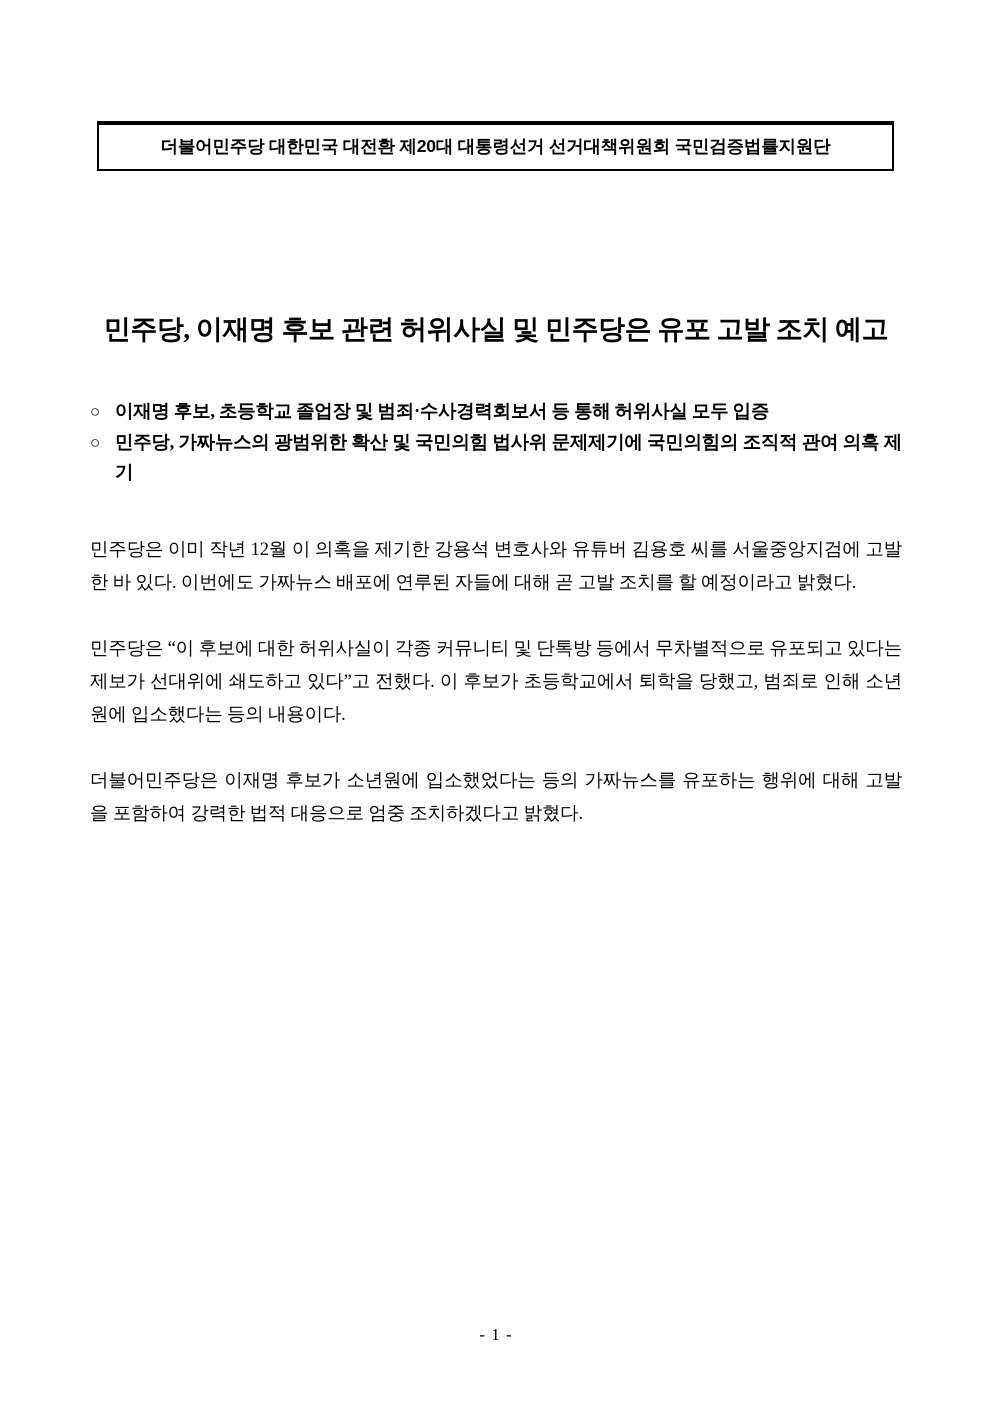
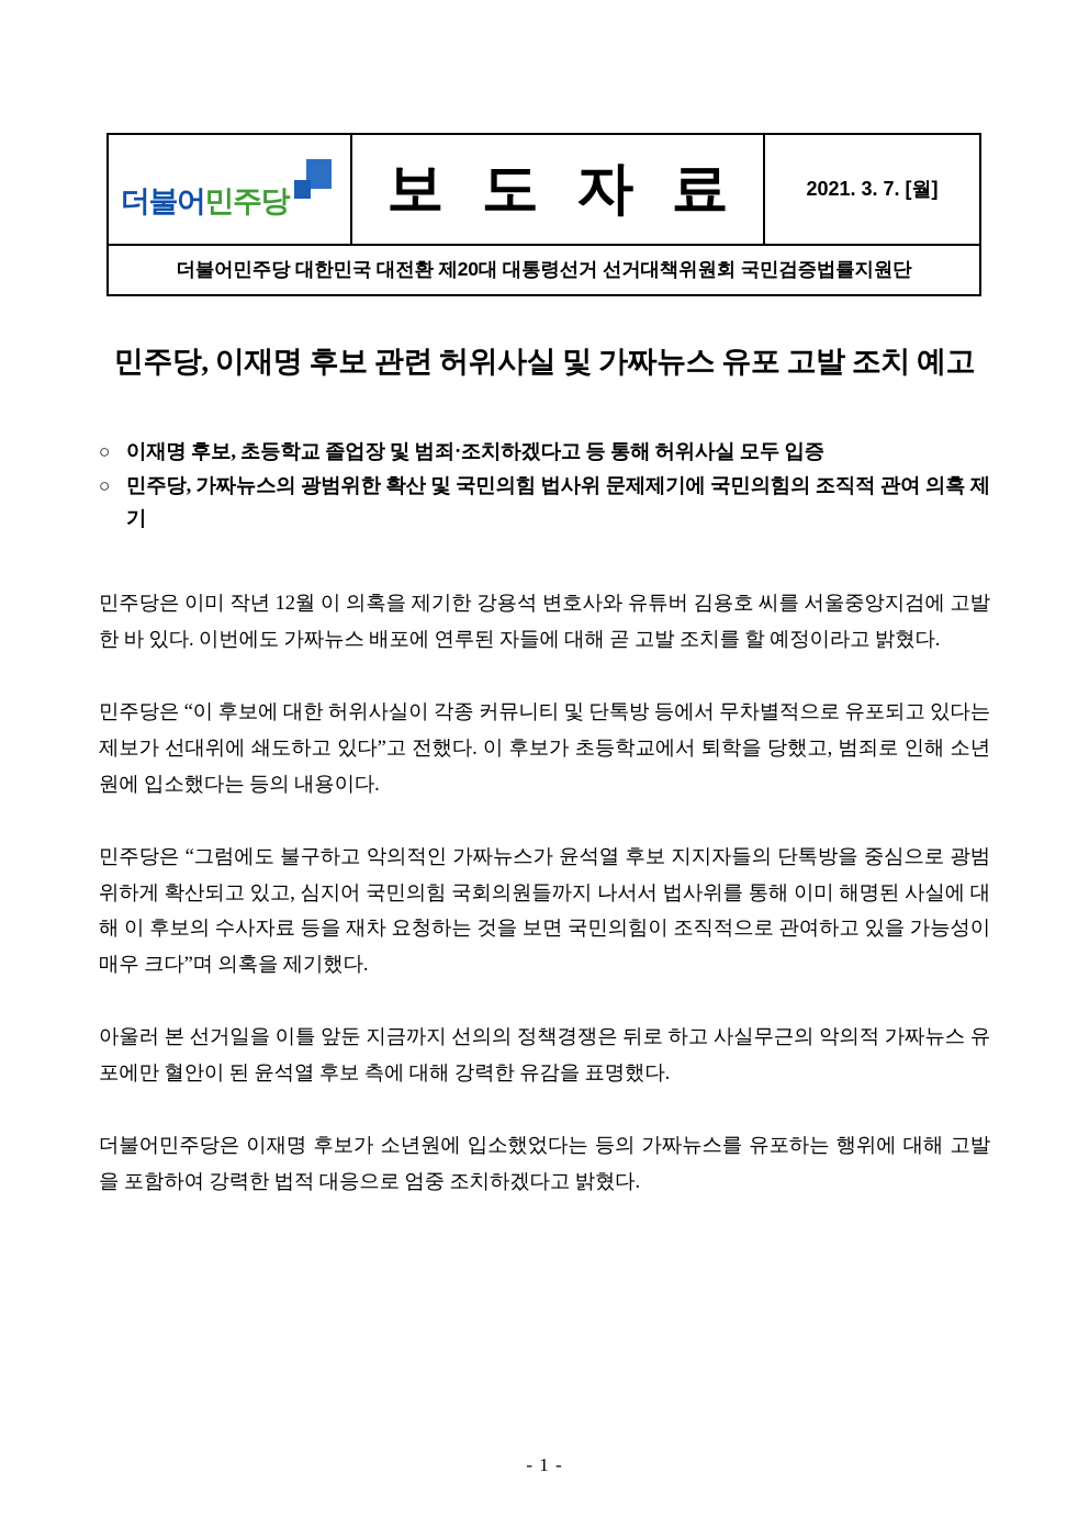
+ 더불어민주당
+ 보 도 자 료
+ 2021. 3. 7. [월]
  더불어민주당 대한민국 대전환 제20대 대통령선거 선거대책위원회 국민검증법률지원단
- 민주당, 이재명 후보 관련 허위사실 및 민주당은 유포 고발 조치 예고
+ 민주당, 이재명 후보 관련 허위사실 및 가짜뉴스 유포 고발 조치 예고
  ○
- 이재명 후보, 초등학교 졸업장 및 범죄·수사경력회보서 등 통해 허위사실 모두 입증
+ 이재명 후보, 초등학교 졸업장 및 범죄·조치하겠다고 등 통해 허위사실 모두 입증
  ○
  민주당, 가짜뉴스의 광범위한 확산 및 국민의힘 법사위 문제제기에 국민의힘의 조직적 관여 의혹 제기
  민주당은 이미 작년 12월 이 의혹을 제기한 강용석 변호사와 유튜버 김용호 씨를 서울중앙지검에 고발한 바 있다. 이번에도 가짜뉴스 배포에 연루된 자들에 대해 곧 고발 조치를 할 예정이라고 밝혔다.
  민주당은 “이 후보에 대한 허위사실이 각종 커뮤니티 및 단톡방 등에서 무차별적으로 유포되고 있다는 제보가 선대위에 쇄도하고 있다”고 전했다. 이 후보가 초등학교에서 퇴학을 당했고, 범죄로 인해 소년원에 입소했다는 등의 내용이다.
+ 민주당은 “그럼에도 불구하고 악의적인 가짜뉴스가 윤석열 후보 지지자들의 단톡방을 중심으로 광범위하게 확산되고 있고, 심지어 국민의힘 국회의원들까지 나서서 법사위를 통해 이미 해명된 사실에 대해 이 후보의 수사자료 등을 재차 요청하는 것을 보면 국민의힘이 조직적으로 관여하고 있을 가능성이 매우 크다”며 의혹을 제기했다.
+ 아울러 본 선거일을 이틀 앞둔 지금까지 선의의 정책경쟁은 뒤로 하고 사실무근의 악의적 가짜뉴스 유포에만 혈안이 된 윤석열 후보 측에 대해 강력한 유감을 표명했다.
  더불어민주당은 이재명 후보가 소년원에 입소했었다는 등의 가짜뉴스를 유포하는 행위에 대해 고발을 포함하여 강력한 법적 대응으로 엄중 조치하겠다고 밝혔다.
  - 1 -
